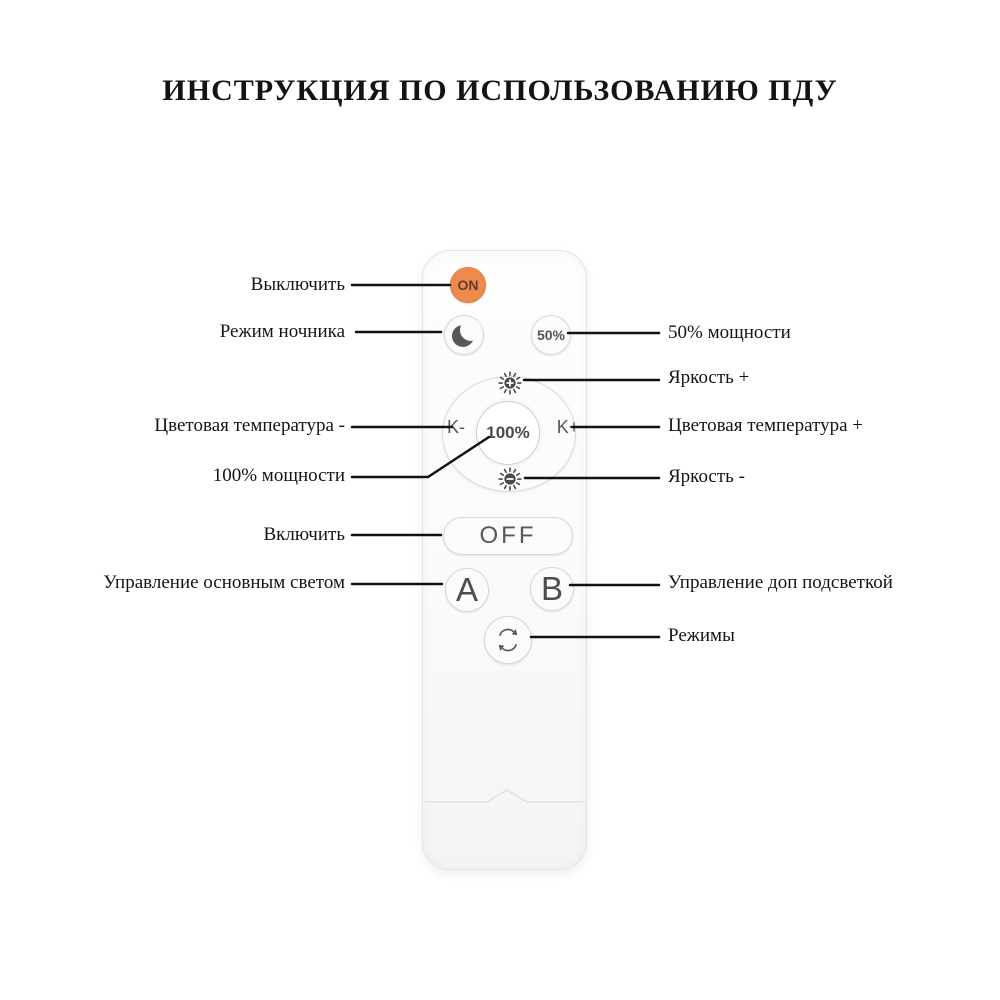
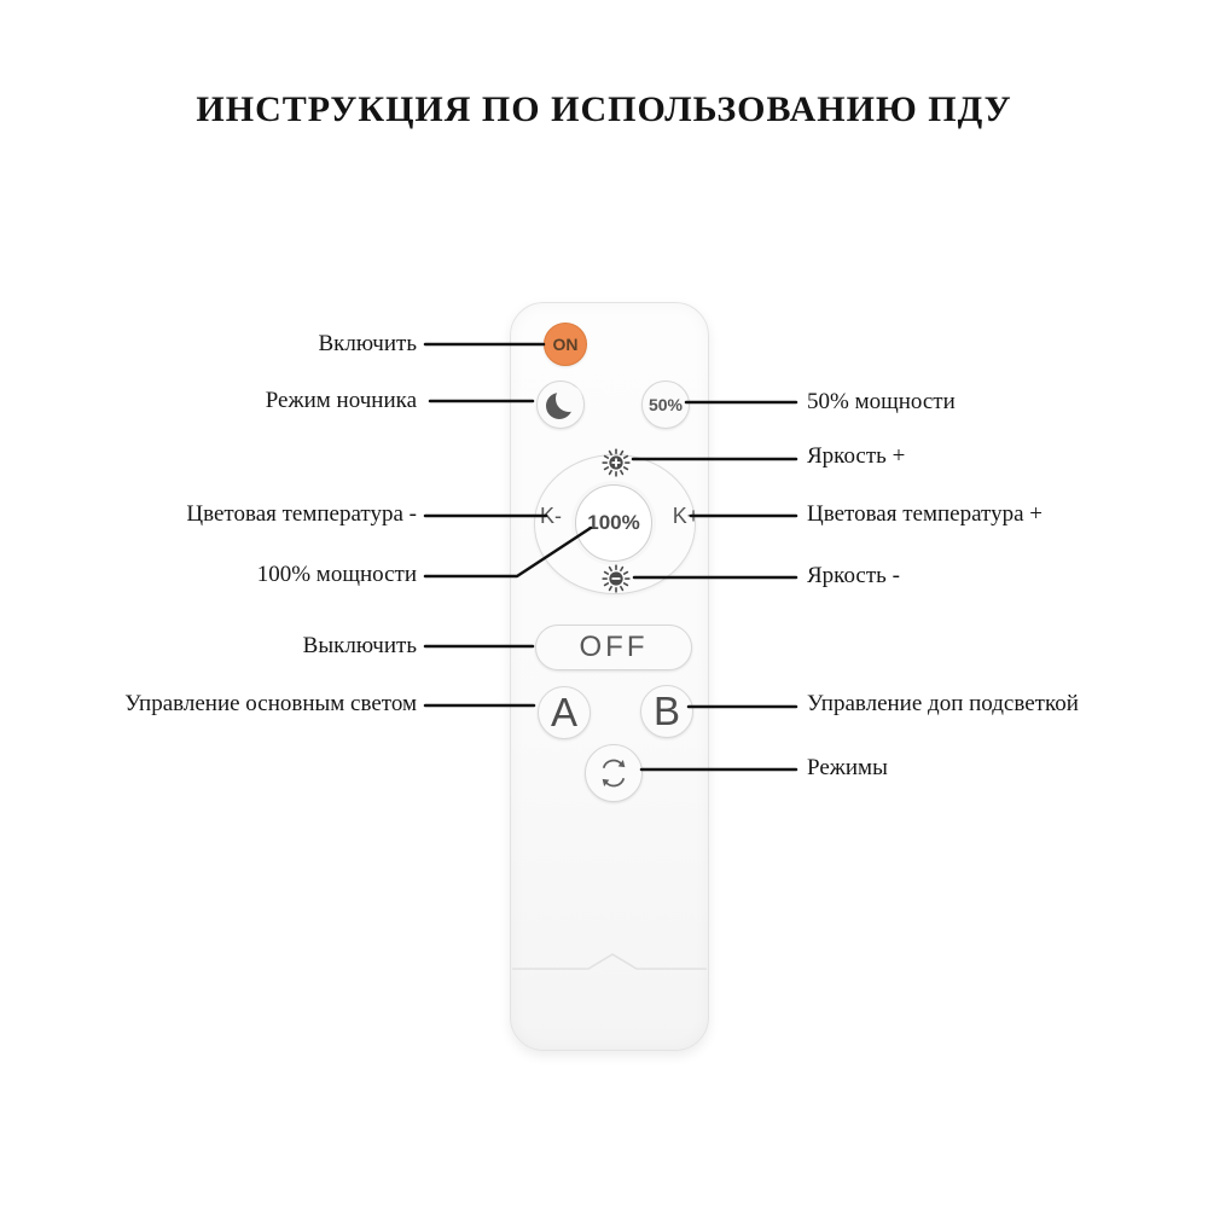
  ИНСТРУКЦИЯ ПО ИСПОЛЬЗОВАНИЮ ПДУ
  ON
  50%
  100%
  OFF
  A
  B
- Выключить
+ Включить
  Режим ночника
  Цветовая температура -
  100% мощности
- Включить
+ Выключить
  Управление основным светом
  50% мощности
  Яркость +
  Цветовая температура +
  Яркость -
  Управление доп подсветкой
  Режимы
